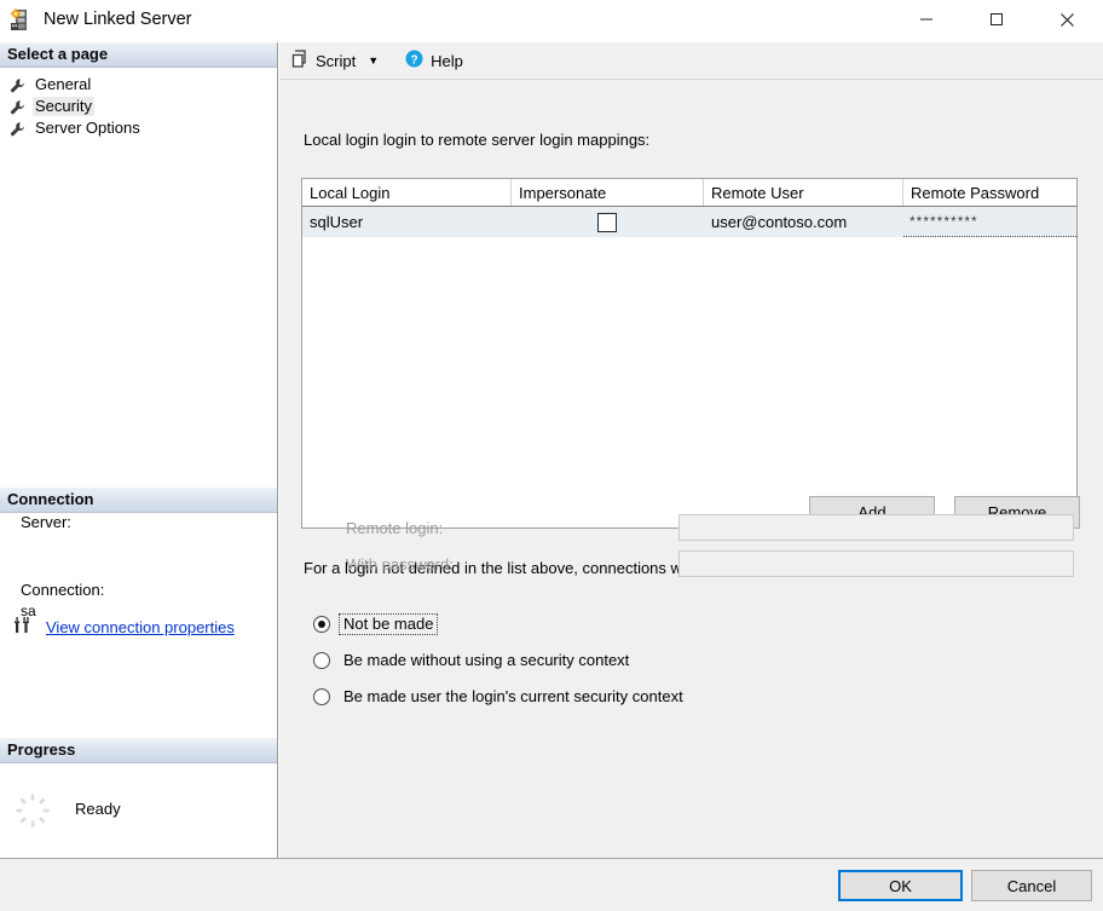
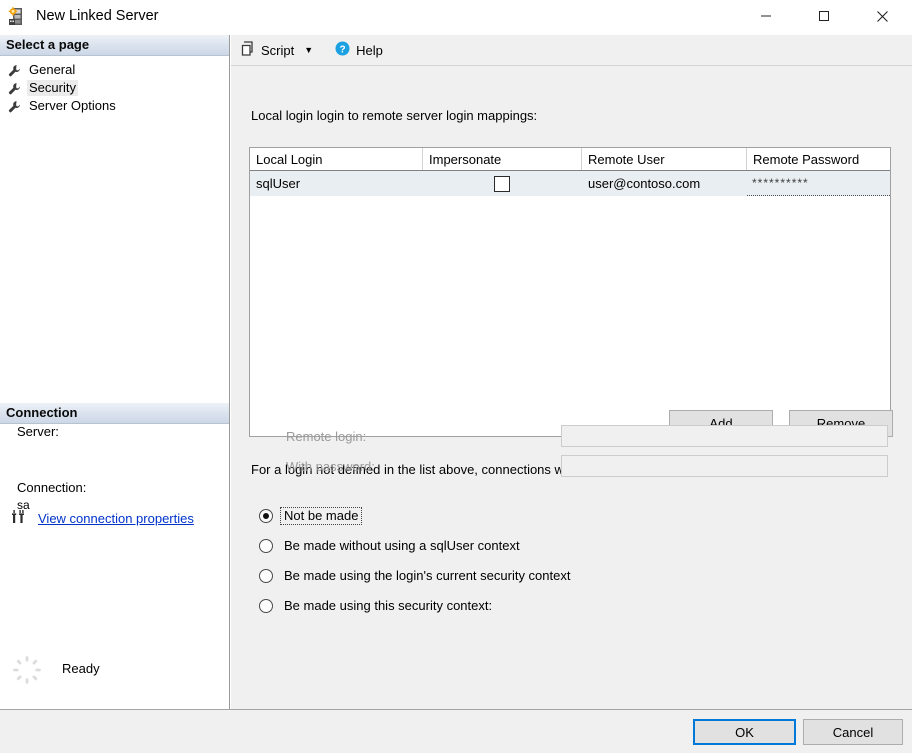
  New Linked Server
  Select a page
  General
  Security
  Server Options
  Connection
  Server:
  Connection:
  sa
  View connection properties
- Progress
  Ready
  Script
  ▼
  ?
  Help
  Local login login to remote server login mappings:
  Local Login	Impersonate	Remote User	Remote Password
  sqlUser		user@contoso.com	**********
  Add
  Remove
  For a login not defined in the list above, connections w
  Not be made
- Be made without using a security context
+ Be made without using a sqlUser context
- Be made user the login's current security context
+ Be made using the login's current security context
+ Be made using this security context:
  Remote login:
  With password:
  OK
  Cancel
